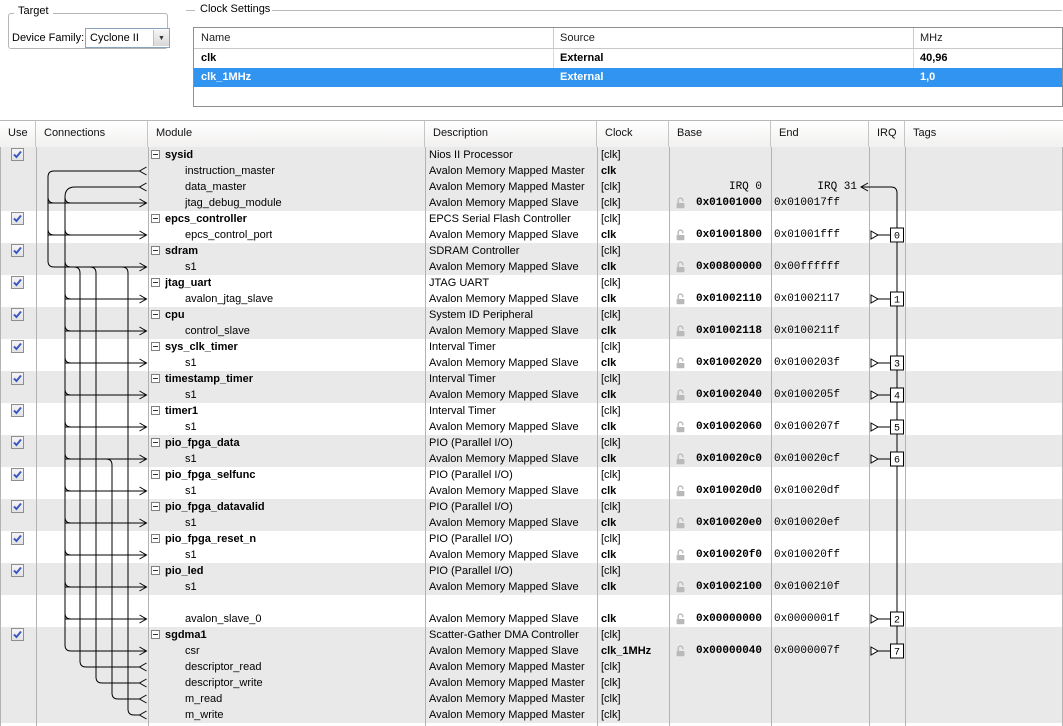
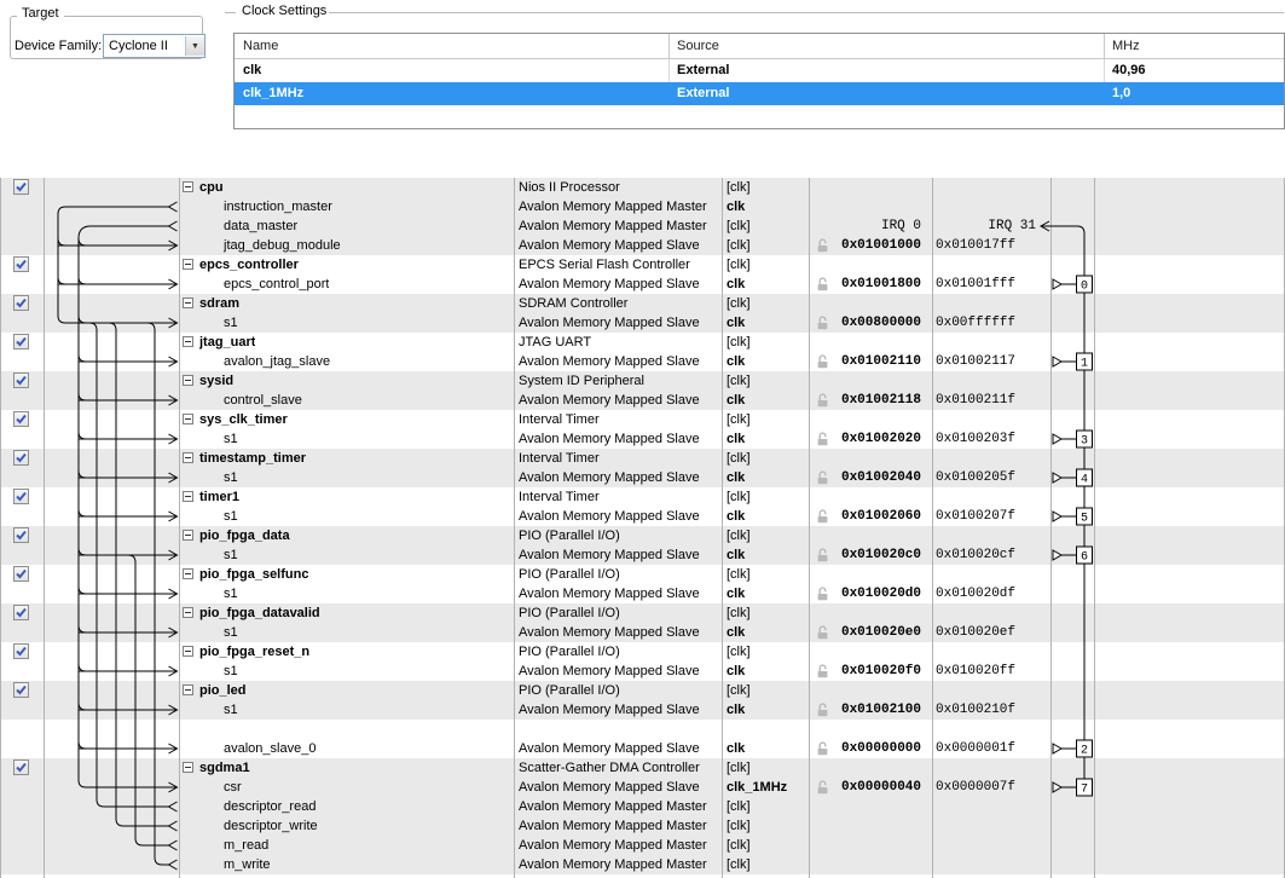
  Target
  Device Family:
  Cyclone II
  Clock Settings
  Name
  Source
  MHz
  clk
  External
  40,96
  clk_1MHz
  External
  1,0
- Use
- Connections
- Module
- Description
- Clock
- Base
- End
- IRQ
- Tags
- sysid
+ cpu
  Nios II Processor
  [clk]
  instruction_master
  Avalon Memory Mapped Master
  clk
  data_master
  Avalon Memory Mapped Master
  [clk]
  IRQ 0
  IRQ 31
  jtag_debug_module
  Avalon Memory Mapped Slave
  [clk]
  0x01001000
  0x010017ff
  epcs_controller
  EPCS Serial Flash Controller
  [clk]
  epcs_control_port
  Avalon Memory Mapped Slave
  clk
  0x01001800
  0x01001fff
  sdram
  SDRAM Controller
  [clk]
  s1
  Avalon Memory Mapped Slave
  clk
  0x00800000
  0x00ffffff
  jtag_uart
  JTAG UART
  [clk]
  avalon_jtag_slave
  Avalon Memory Mapped Slave
  clk
  0x01002110
  0x01002117
- cpu
+ sysid
  System ID Peripheral
  [clk]
  control_slave
  Avalon Memory Mapped Slave
  clk
  0x01002118
  0x0100211f
  sys_clk_timer
  Interval Timer
  [clk]
  s1
  Avalon Memory Mapped Slave
  clk
  0x01002020
  0x0100203f
  timestamp_timer
  Interval Timer
  [clk]
  s1
  Avalon Memory Mapped Slave
  clk
  0x01002040
  0x0100205f
  timer1
  Interval Timer
  [clk]
  s1
  Avalon Memory Mapped Slave
  clk
  0x01002060
  0x0100207f
  pio_fpga_data
  PIO (Parallel I/O)
  [clk]
  s1
  Avalon Memory Mapped Slave
  clk
  0x010020c0
  0x010020cf
  pio_fpga_selfunc
  PIO (Parallel I/O)
  [clk]
  s1
  Avalon Memory Mapped Slave
  clk
  0x010020d0
  0x010020df
  pio_fpga_datavalid
  PIO (Parallel I/O)
  [clk]
  s1
  Avalon Memory Mapped Slave
  clk
  0x010020e0
  0x010020ef
  pio_fpga_reset_n
  PIO (Parallel I/O)
  [clk]
  s1
  Avalon Memory Mapped Slave
  clk
  0x010020f0
  0x010020ff
  pio_led
  PIO (Parallel I/O)
  [clk]
  s1
  Avalon Memory Mapped Slave
  clk
  0x01002100
  0x0100210f
  avalon_slave_0
  Avalon Memory Mapped Slave
  clk
  0x00000000
  0x0000001f
  sgdma1
  Scatter-Gather DMA Controller
  [clk]
  csr
  Avalon Memory Mapped Slave
  clk_1MHz
  0x00000040
  0x0000007f
  descriptor_read
  Avalon Memory Mapped Master
  [clk]
  descriptor_write
  Avalon Memory Mapped Master
  [clk]
  m_read
  Avalon Memory Mapped Master
  [clk]
  m_write
  Avalon Memory Mapped Master
  [clk]
  0
  1
  3
  4
  5
  6
  2
  7
